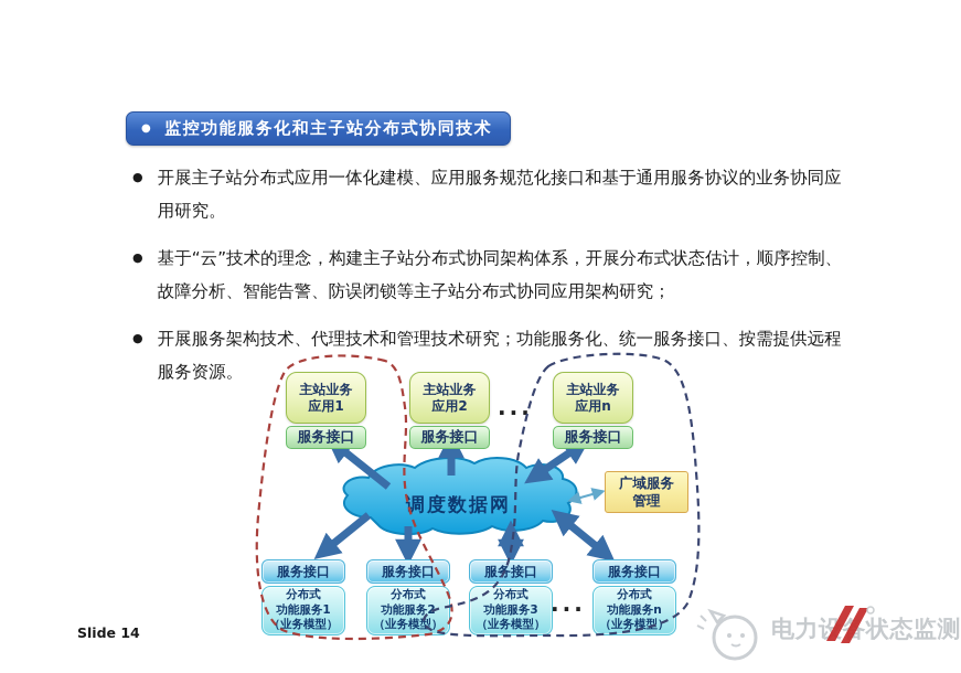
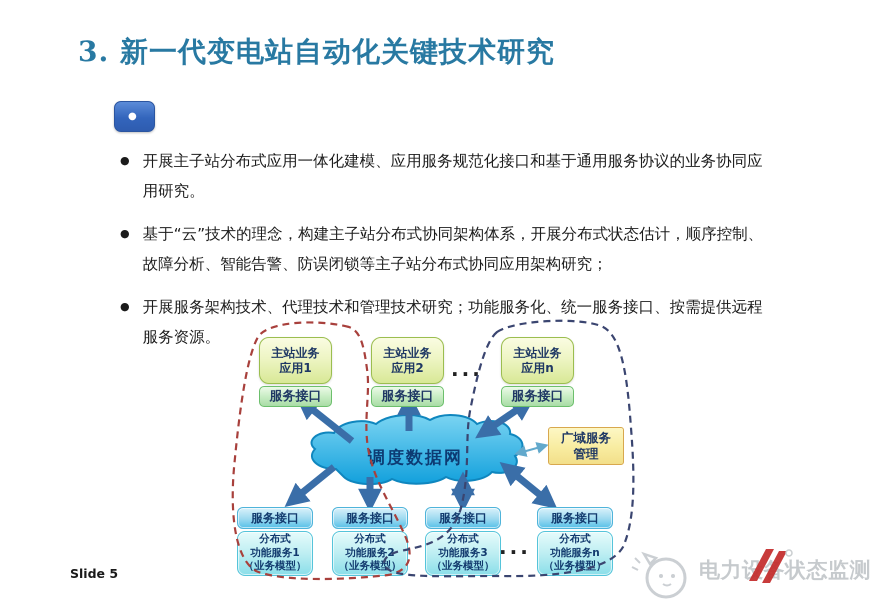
+ 3. 新一代变电站自动化关键技术研究
  ●
- 监控功能服务化和主子站分布式协同技术
  ●
  开展主子站分布式应用一体化建模、应用服务规范化接口和基于通用服务协议的业务协同应用研究。
  ●
  基于“云”技术的理念，构建主子站分布式协同架构体系，开展分布式状态估计，顺序控制、故障分析、智能告警、防误闭锁等主子站分布式协同应用架构研究；
  ●
  开展服务架构技术、代理技术和管理技术研究；功能服务化、统一服务接口、按需提供远程服务资源。
  主站业务
  应用1
  主站业务
  应用2
  主站业务
  应用n
  服务接口
  服务接口
  服务接口
  ···
  调度数据网
  广域服务
  管理
  服务接口
  服务接口
  服接口
  服务接口
  分布式
  功能服务1
  业务模型）
  分布式
  功能服务2
  （业务模型）
  分布式
  功能服务3
  （业务模型）
  分布式
  功能服务n
  （业务模型）
  ···
- Slide 14
+ Slide 5
  电力设状态监测
